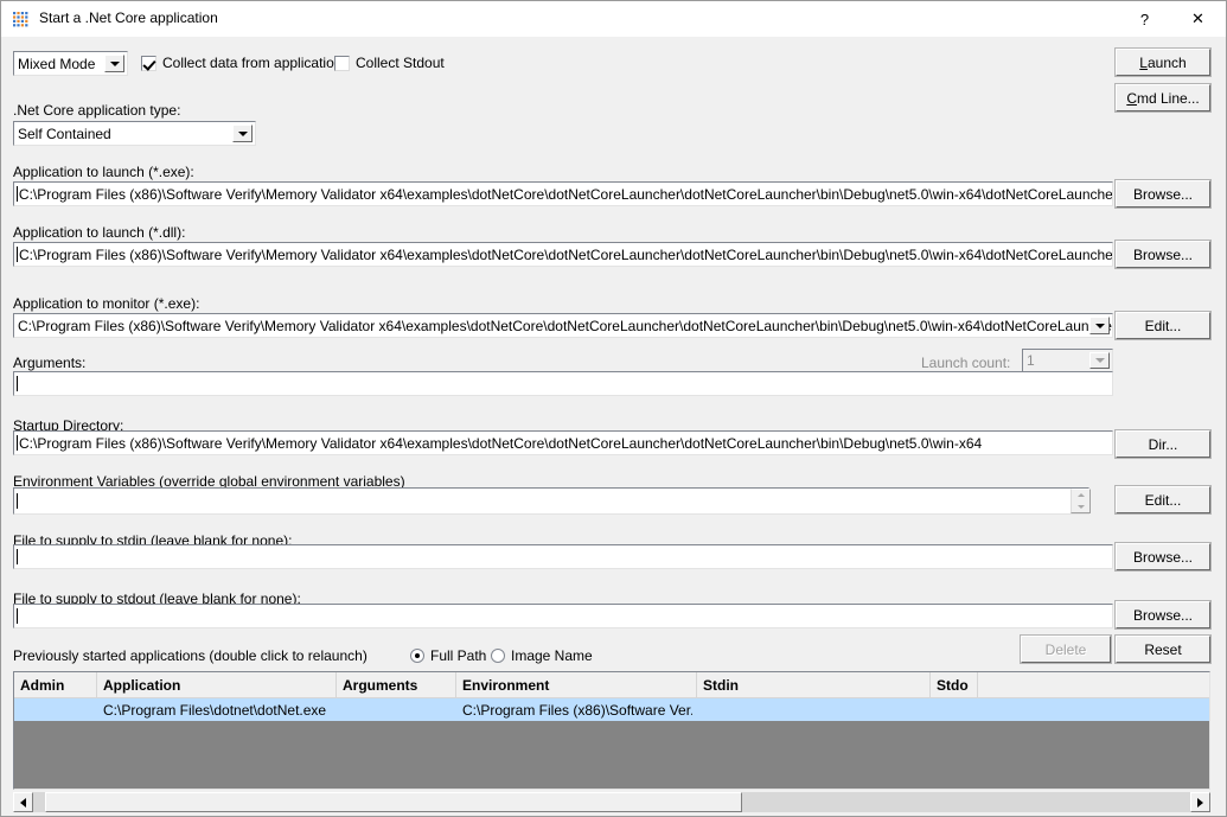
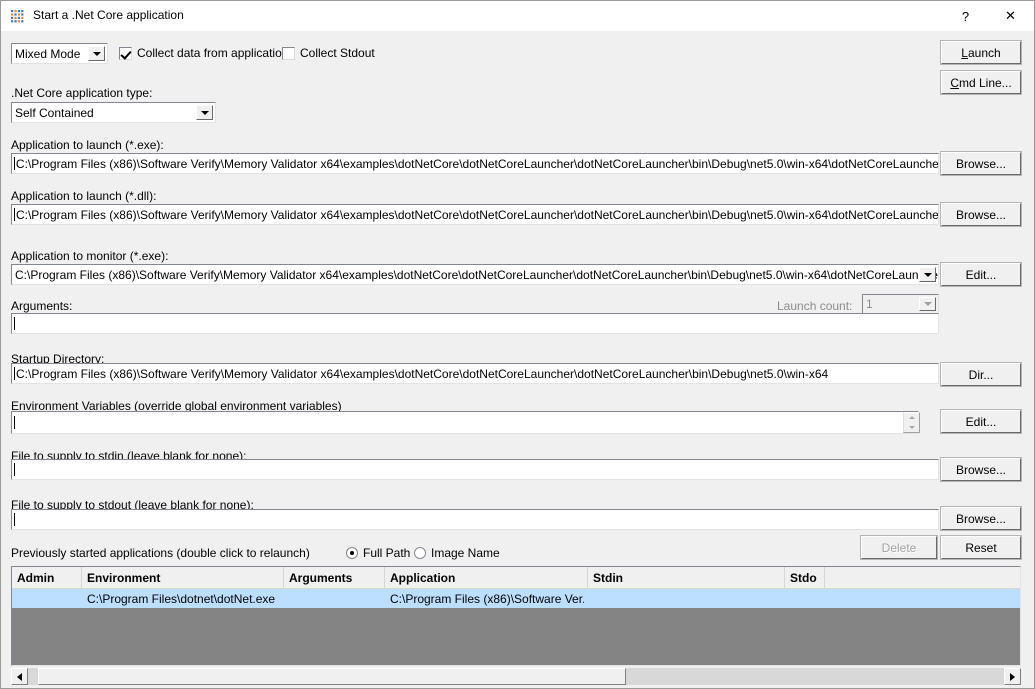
  Start a .Net Core application
  ?
  ✕
  Mixed Mode
  Collect data from applicatio
  Collect Stdout
  Launch
  Cmd Line...
  .Net Core application type:
  Self Contained
  Application to launch (*.exe):
  C:\Program Files (x86)\Software Verify\Memory Validator x64\examples\dotNetCore\dotNetCoreLauncher\dotNetCoreLauncher\bin\Debug\net5.0\win-x64\dotNetCoreLaunche
  Browse...
  Application to launch (*.dll):
  C:\Program Files (x86)\Software Verify\Memory Validator x64\examples\dotNetCore\dotNetCoreLauncher\dotNetCoreLauncher\bin\Debug\net5.0\win-x64\dotNetCoreLaunche
  Browse...
  Application to monitor (*.exe):
  C:\Program Files (x86)\Software Verify\Memory Validator x64\examples\dotNetCore\dotNetCoreLauncher\dotNetCoreLauncher\bin\Debug\net5.0\win-x64\dotNetCoreLaun
  Edit...
  Arguments:
  Launch count:
  1
  Startup Directory:
  C:\Program Files (x86)\Software Verify\Memory Validator x64\examples\dotNetCore\dotNetCoreLauncher\dotNetCoreLauncher\bin\Debug\net5.0\win-x64
  Dir...
  Environment Variables (override global environment variables)
  Edit...
  File to supply to stdin (leave blank for none):
  Browse...
  File to supply to stdout (leave blank for none):
  Browse...
  Previously started applications (double click to relaunch)
  Full Path
  Image Name
  Delete
  Reset
  Admin
- Application
+ Environment
  Arguments
- Environment
+ Application
  Stdin
  Stdo
  C:\Program Files\dotnet\dotNet.exe
  C:\Program Files (x86)\Software Ver.
